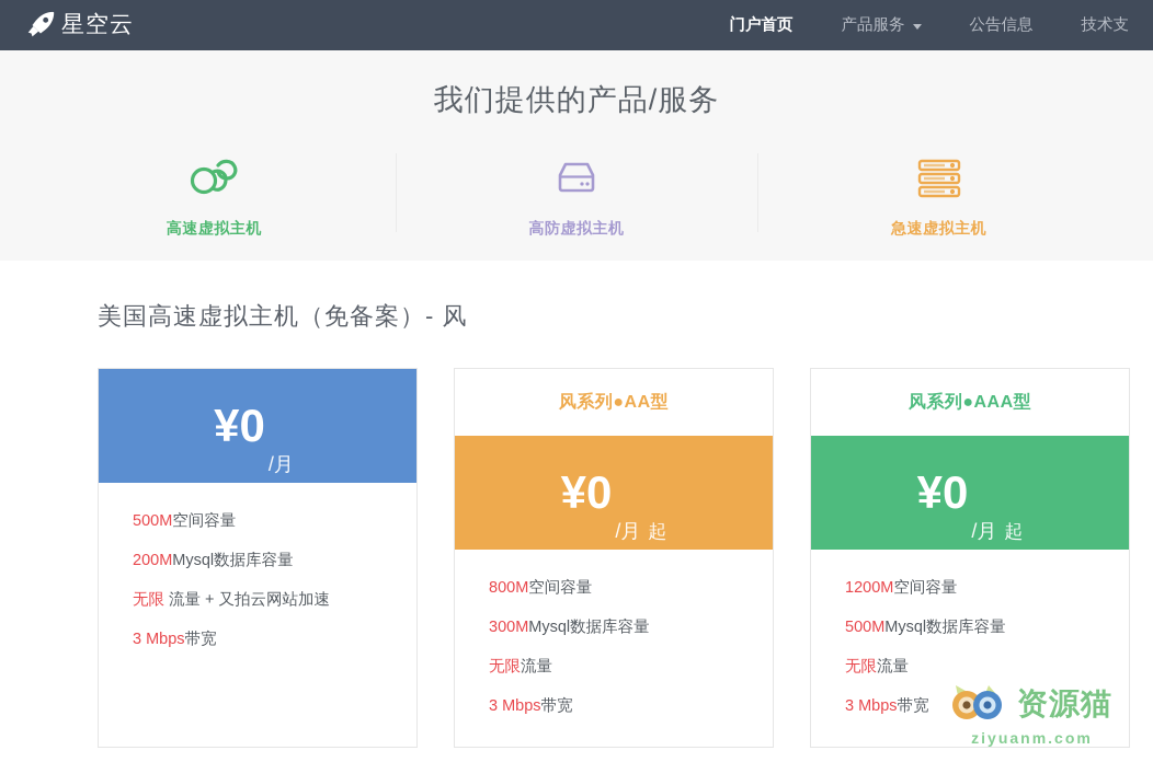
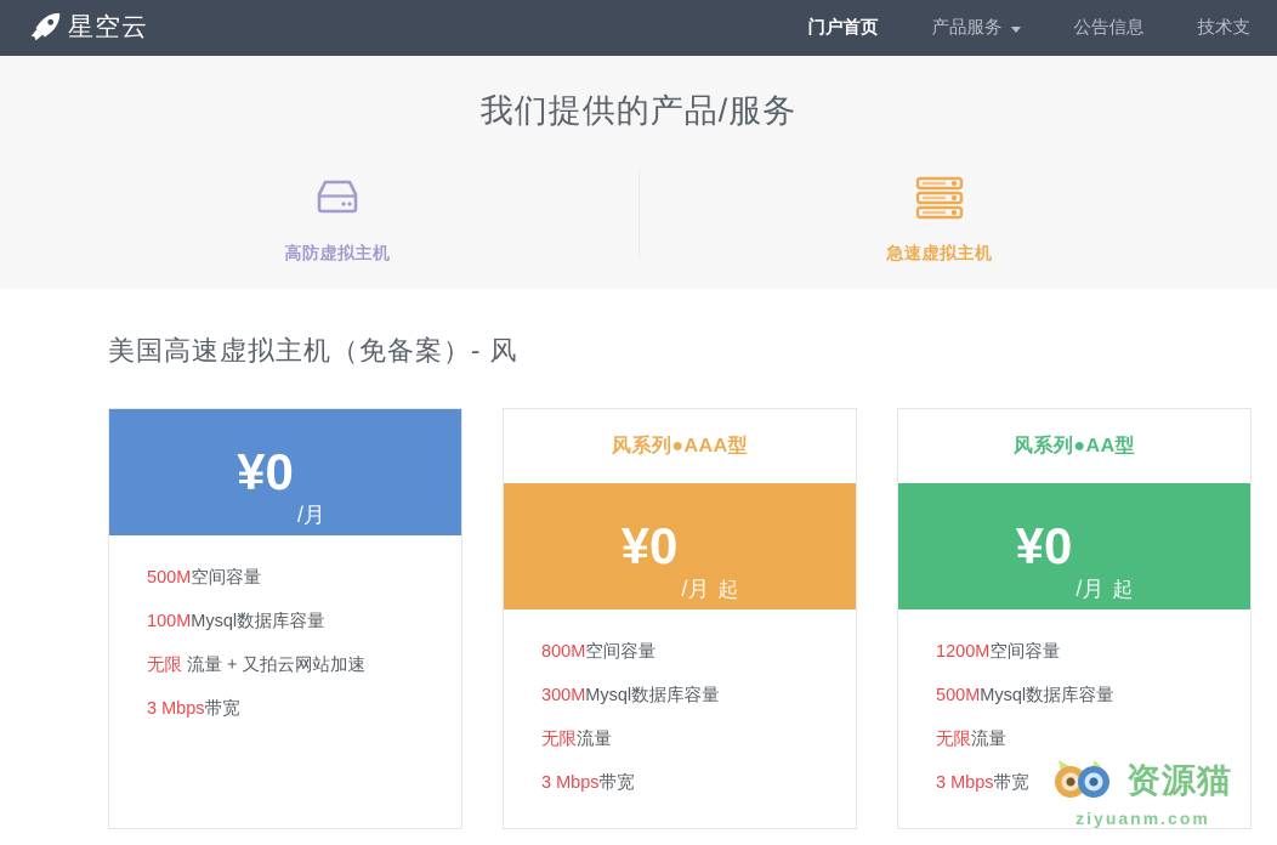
  星空云
  门户首页
  产品服务
  公告信息
  技术支
  我们提供的产品/服务
- 高速虚拟主机
  高防虚拟主机
  急速虚拟主机
  美国高速虚拟主机（免备案）- 风
  ¥0
  /月
  500M空间容量
- 200MMysql数据库容量
+ 100MMysql数据库容量
  无限 流量 + 又拍云网站加速
  3 Mbps带宽
- 风系列●AA型
+ 风系列●AAA型
  ¥0
  /月
  起
  800M空间容量
  300MMysql数据库容量
  无限流量
  3 Mbps带宽
- 风系列●AAA型
+ 风系列●AA型
  ¥0
  /月
  起
  1200M空间容量
  500MMysql数据库容量
  无限流量
  3 Mbps带宽
  资源猫
  ziyuanm.com
